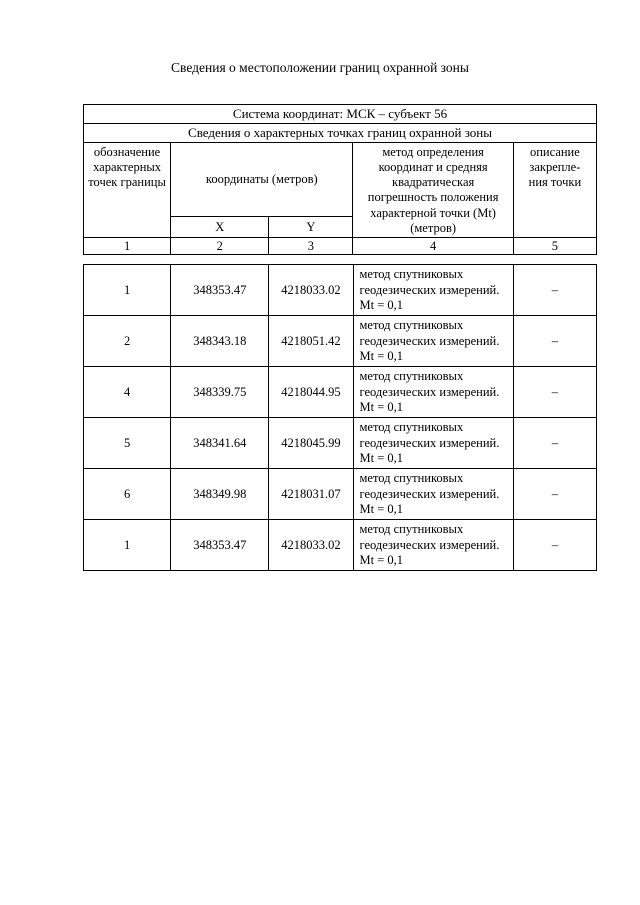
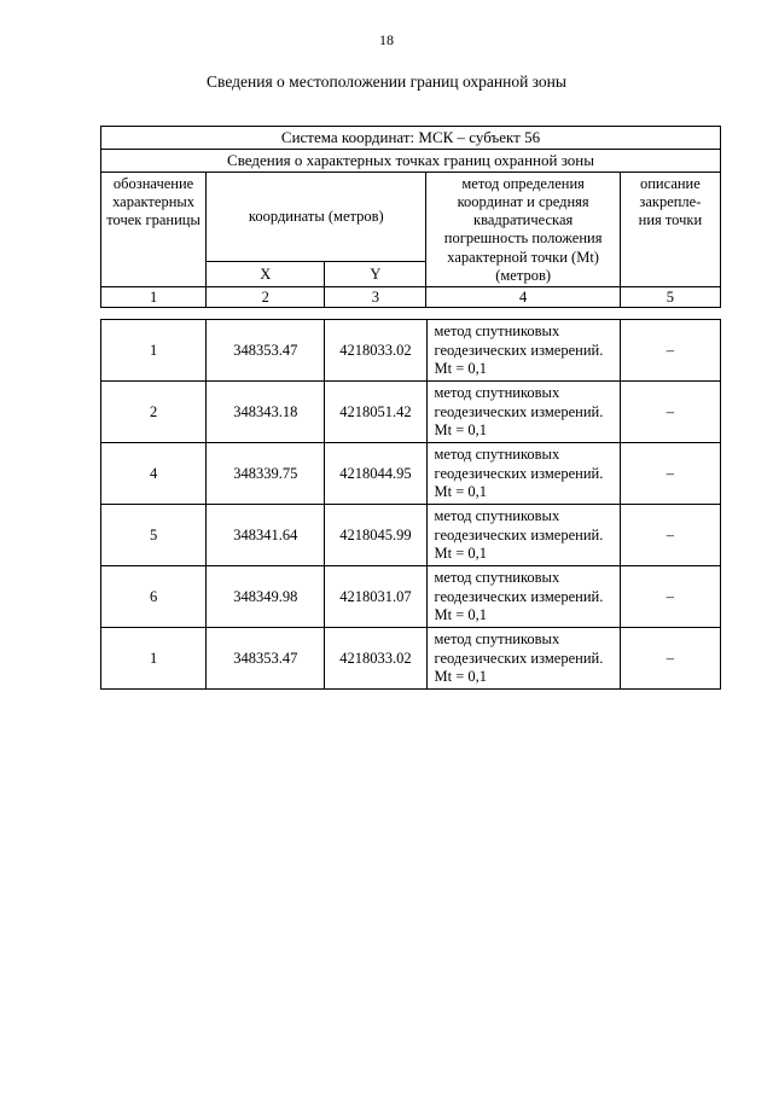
+ 18
  Сведения о местоположении границ охранной зоны
  Система координат: МСК – субъект 56
  Сведения о характерных точках границ охранной зоны
  обозначение характерных точек границы	координаты (метров)	метод определения координат и средняя квадратическая погрешность положения характерной точки (Mt) (метров)	описание закрепле- ния точки
  X	Y
  1	2	3	4	5
  1	348353.47	4218033.02	метод спутниковых геодезических измерений. Mt = 0,1	–
  2	348343.18	4218051.42	метод спутниковых геодезических измерений. Mt = 0,1	–
  4	348339.75	4218044.95	метод спутниковых геодезических измерений. Mt = 0,1	–
  5	348341.64	4218045.99	метод спутниковых геодезических измерений. Mt = 0,1	–
  6	348349.98	4218031.07	метод спутниковых геодезических измерений. Mt = 0,1	–
  1	348353.47	4218033.02	метод спутниковых геодезических измерений. Mt = 0,1	–
